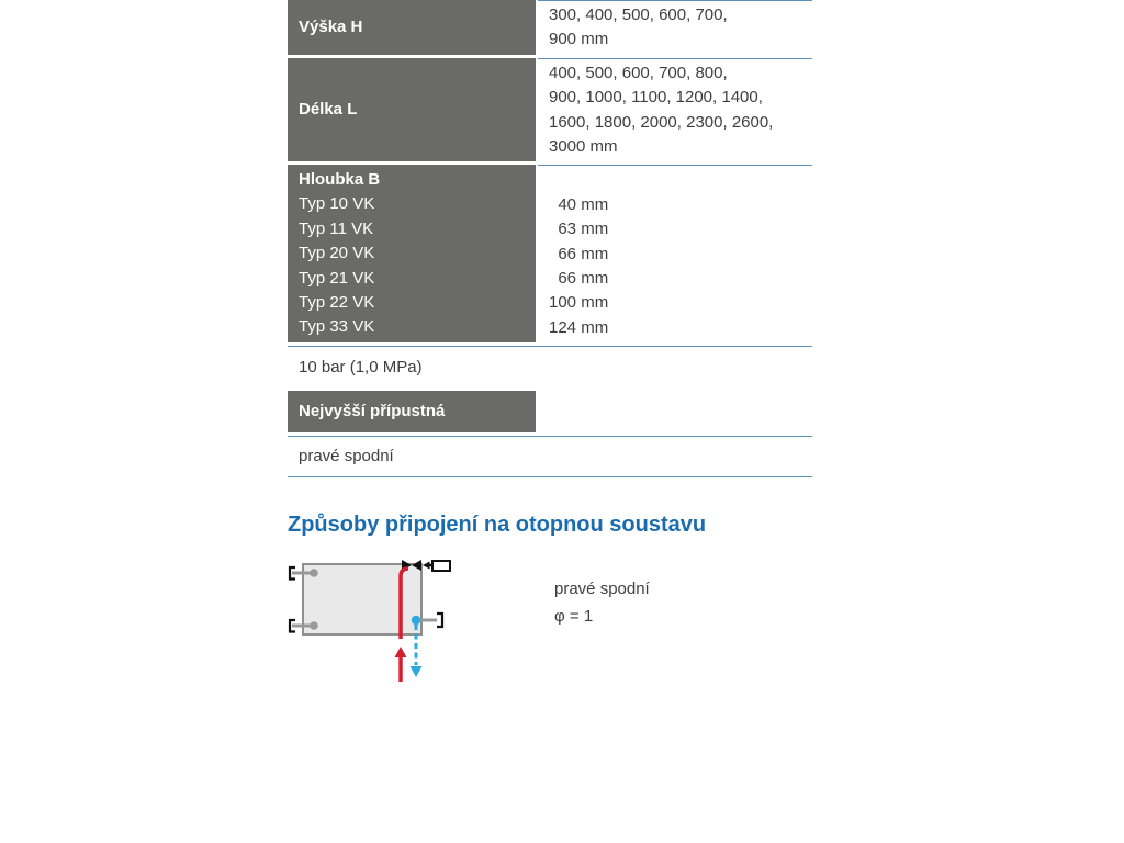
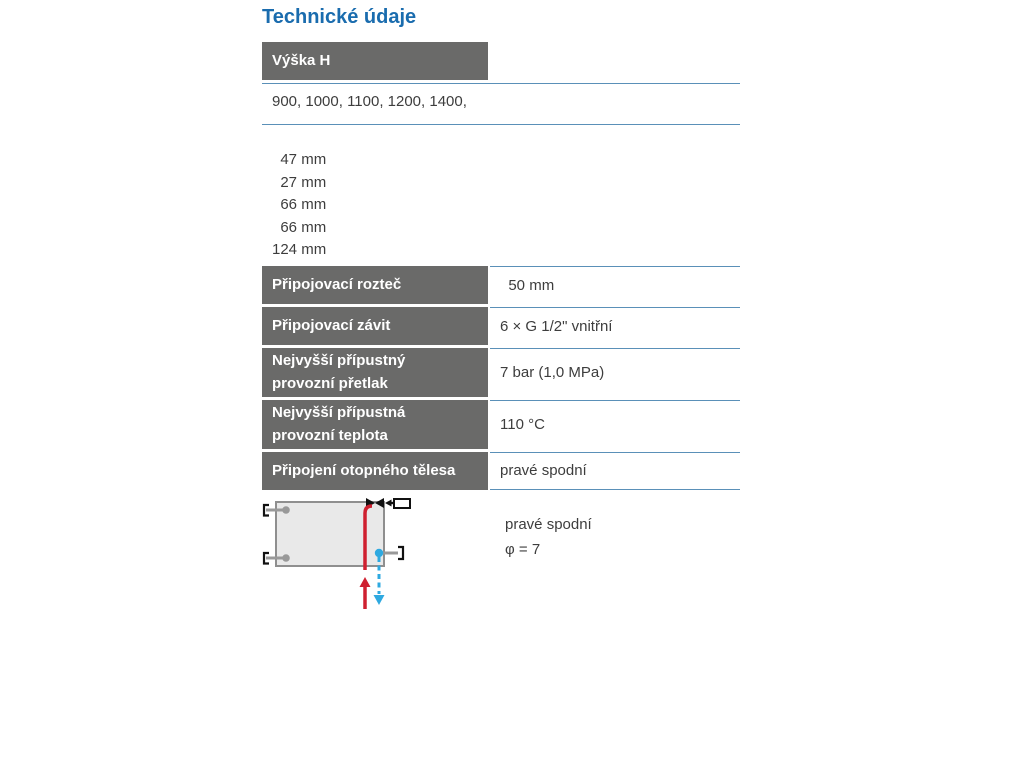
+ Technické údaje
  Výška H
- 300, 400, 500, 600, 700,
- 900 mm
- Délka L
- 400, 500, 600, 700, 800,
  900, 1000, 1100, 1200, 1400,
- 1600, 1800, 2000, 2300, 2600,
- 3000 mm
- Hloubka B
- Typ 10 VK
- Typ 11 VK
- Typ 20 VK
- Typ 21 VK
- Typ 22 VK
- Typ 33 VK
- 40 mm
+ 47 mm
- 63 mm
+ 27 mm
  66 mm
  66 mm
- 100 mm
  124 mm
+ Připojovací rozteč
+ 50 mm
+ Připojovací závit
+ 6 × G 1/2" vnitřní
+ Nejvyšší přípustný
+ provozní přetlak
- 10 bar (1,0 MPa)
+ 7 bar (1,0 MPa)
  Nejvyšší přípustná
+ provozní teplota
+ 110 °C
+ Připojení otopného tělesa
  pravé spodní
- Způsoby připojení na otopnou soustavu
  pravé spodní
- φ = 1
+ φ = 7
